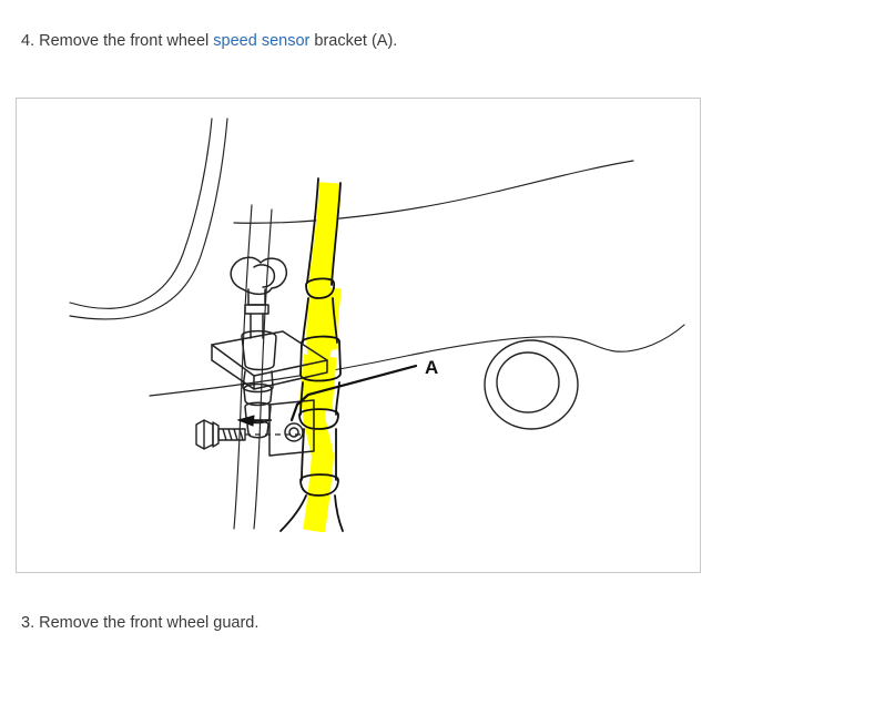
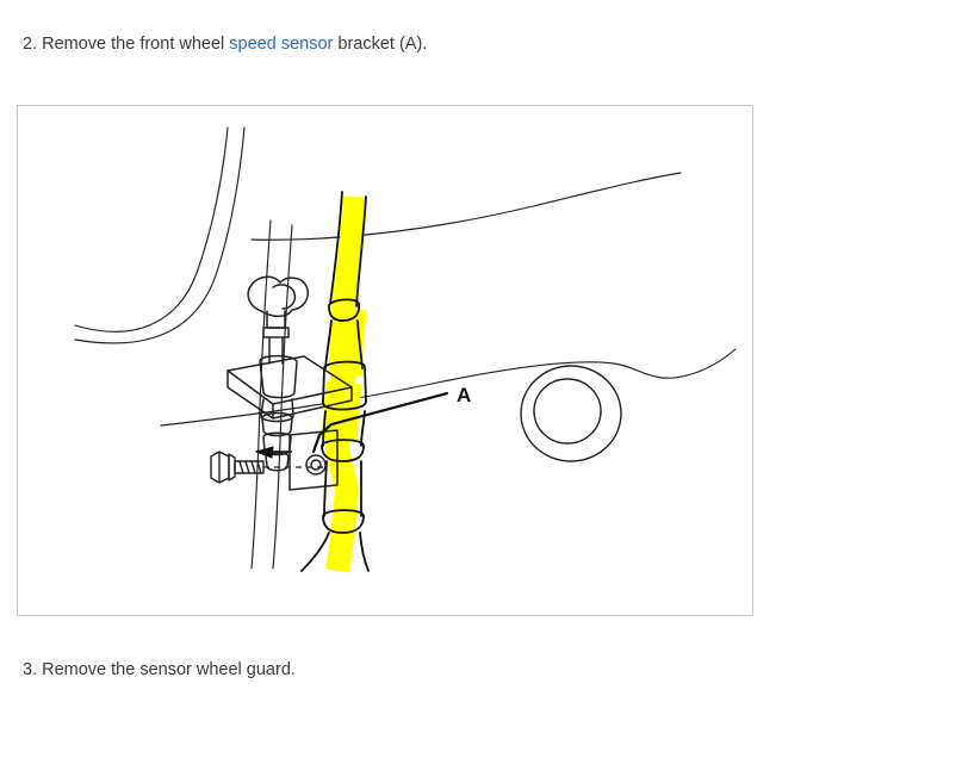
- 4. Remove the front wheel speed sensor bracket (A).
+ 2. Remove the front wheel speed sensor bracket (A).
  A
- 3. Remove the front wheel guard.
+ 3. Remove the sensor wheel guard.
